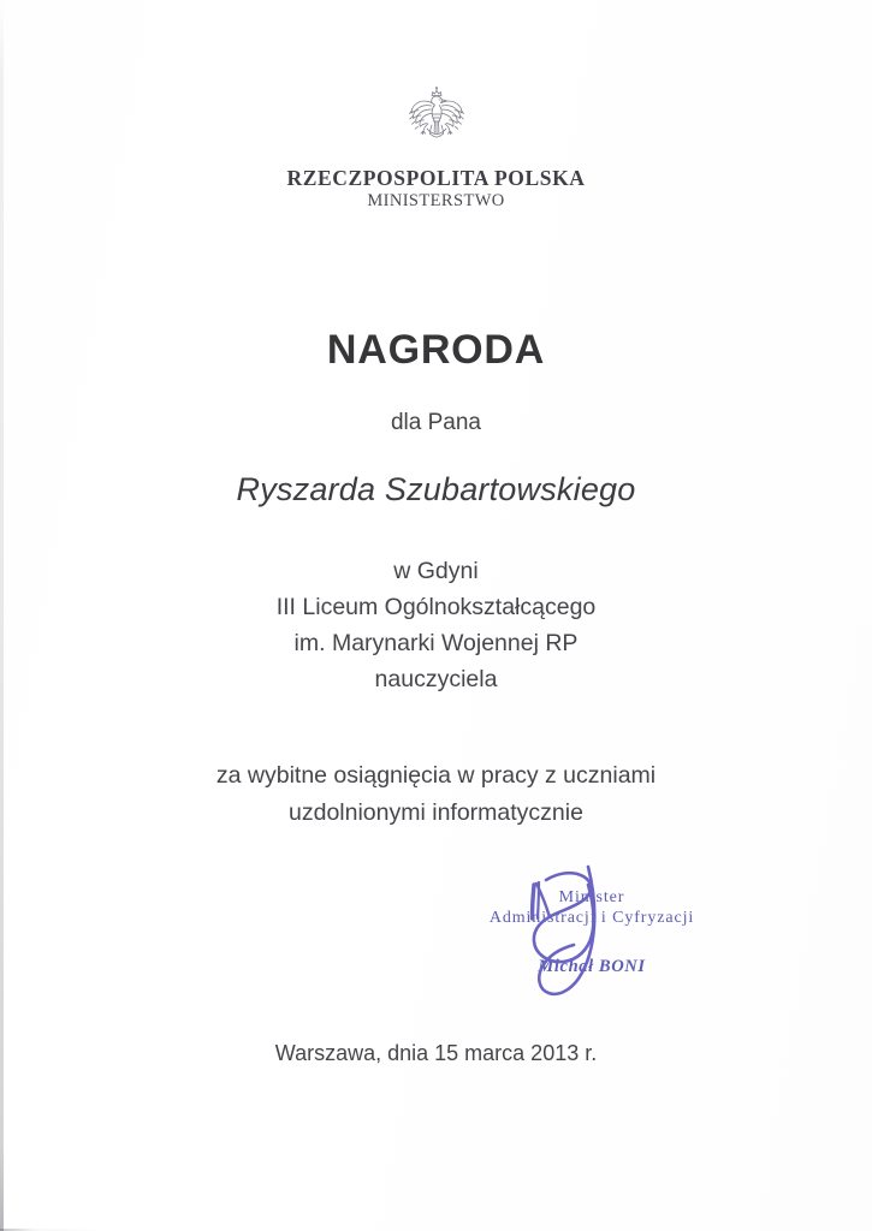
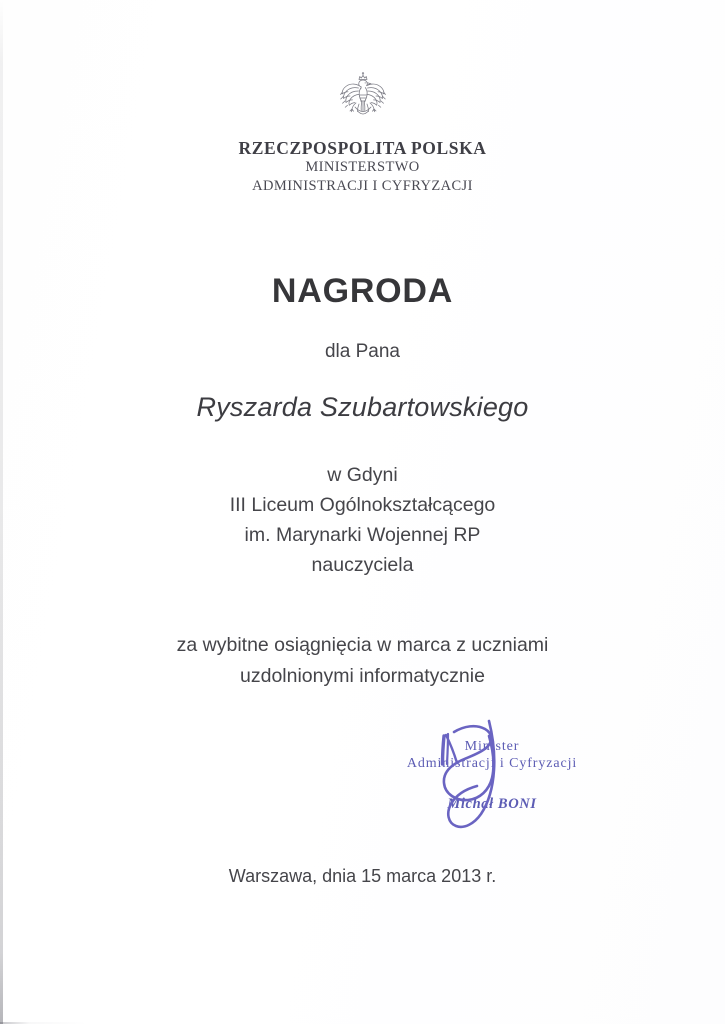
  RZECZPOSPOLITA POLSKA
  MINISTERSTWO
+ ADMINISTRACJI I CYFRYZACJI
  NAGRODA
  dla Pana
  Ryszarda Szubartowskiego
  w Gdyni
  III Liceum Ogólnokształcącego
  im. Marynarki Wojennej RP
  nauczyciela
- za wybitne osiągnięcia w pracy z uczniami
+ za wybitne osiągnięcia w marca z uczniami
  uzdolnionymi informatycznie
  Mister
  Admiistracj i Cyfryzacji
  Michł BONI
  Warszawa, dnia 15 marca 2013 r.
